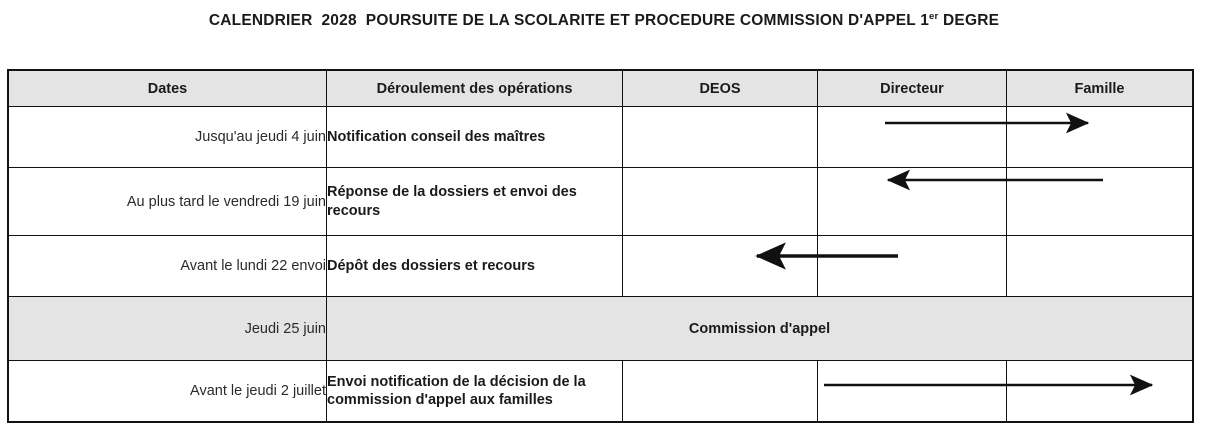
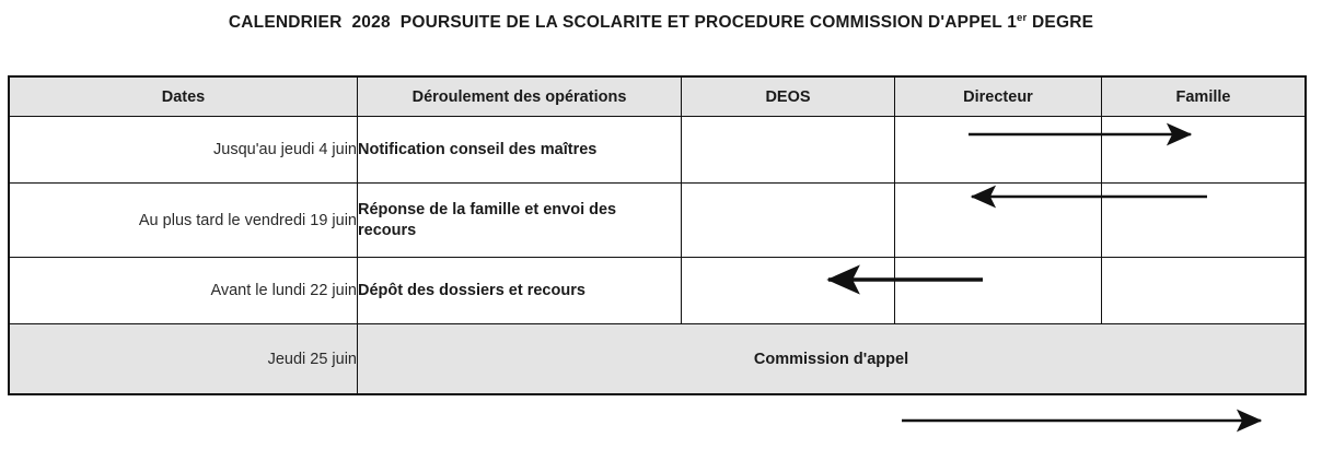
  CALENDRIER 2028 POURSUITE DE LA SCOLARITE ET PROCEDURE COMMISSION D'APPEL 1er DEGRE
  Dates	Déroulement des opérations	DEOS	Directeur	Famille
  Jusqu'au jeudi 4 juin	Notification conseil des maîtres
- Au plus tard le vendredi 19 juin	Réponse de la dossiers et envoi des recours
+ Au plus tard le vendredi 19 juin	Réponse de la famille et envoi des recours
- Avant le lundi 22 envoi	Dépôt des dossiers et recours
+ Avant le lundi 22 juin	Dépôt des dossiers et recours
  Jeudi 25 juin	Commission d'appel
- Avant le jeudi 2 juillet	Envoi notification de la décision de la commission d'appel aux familles
